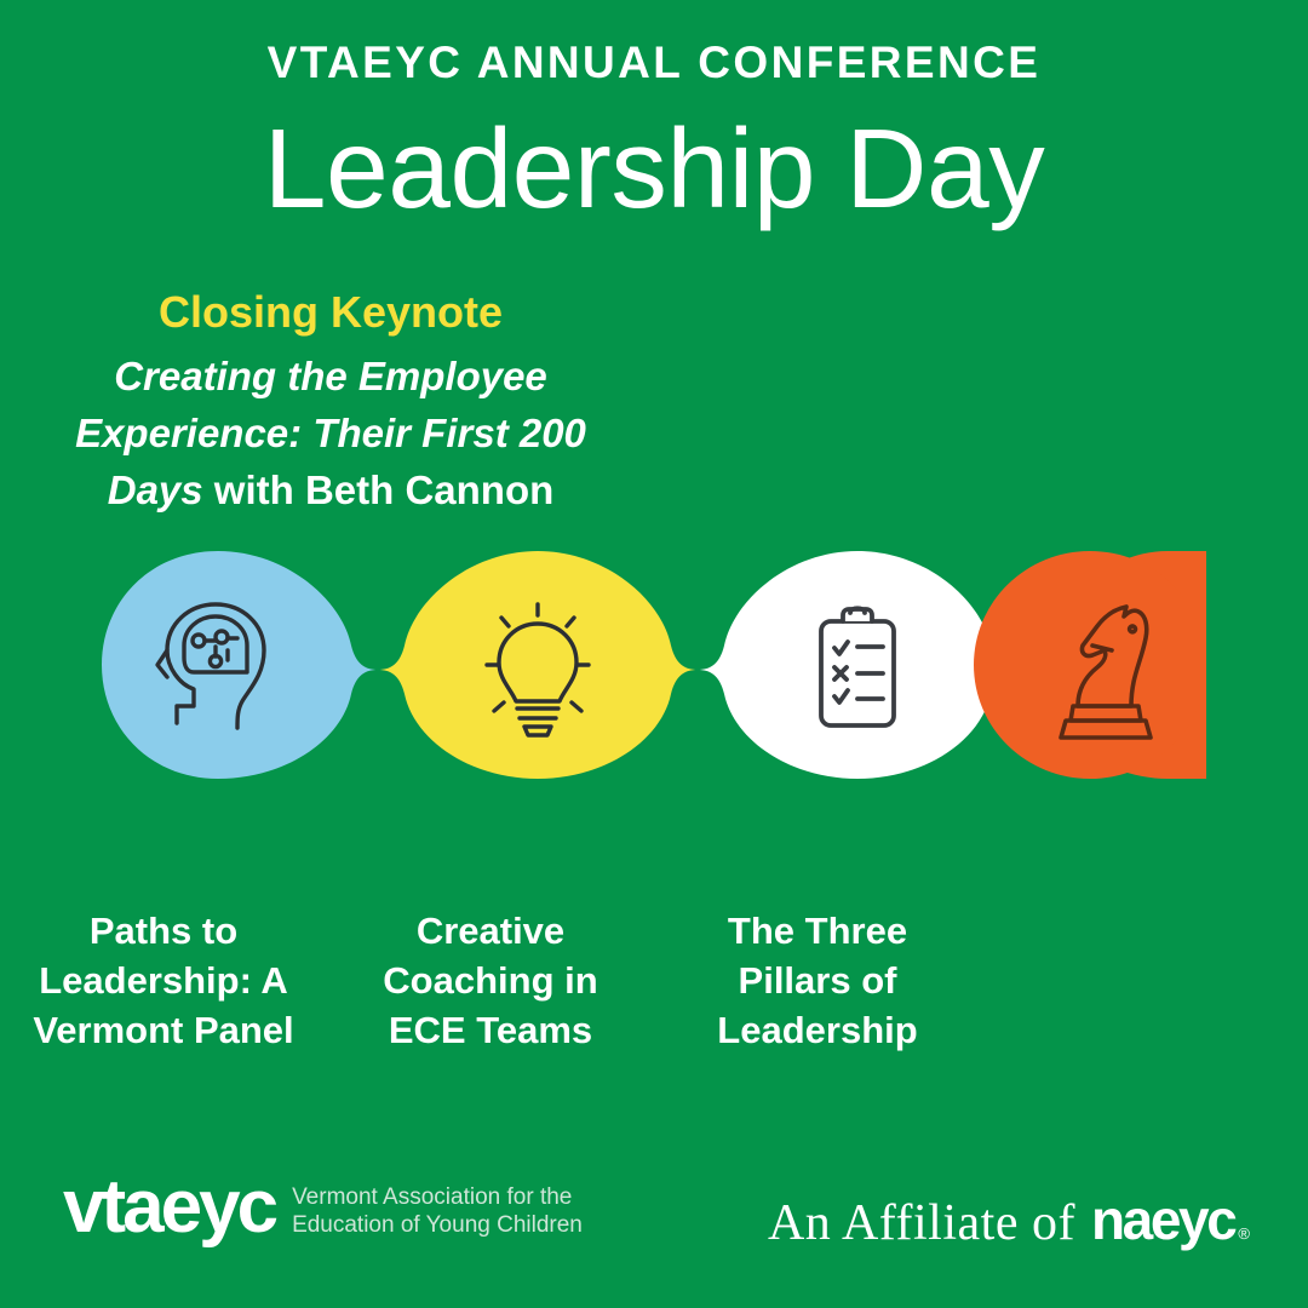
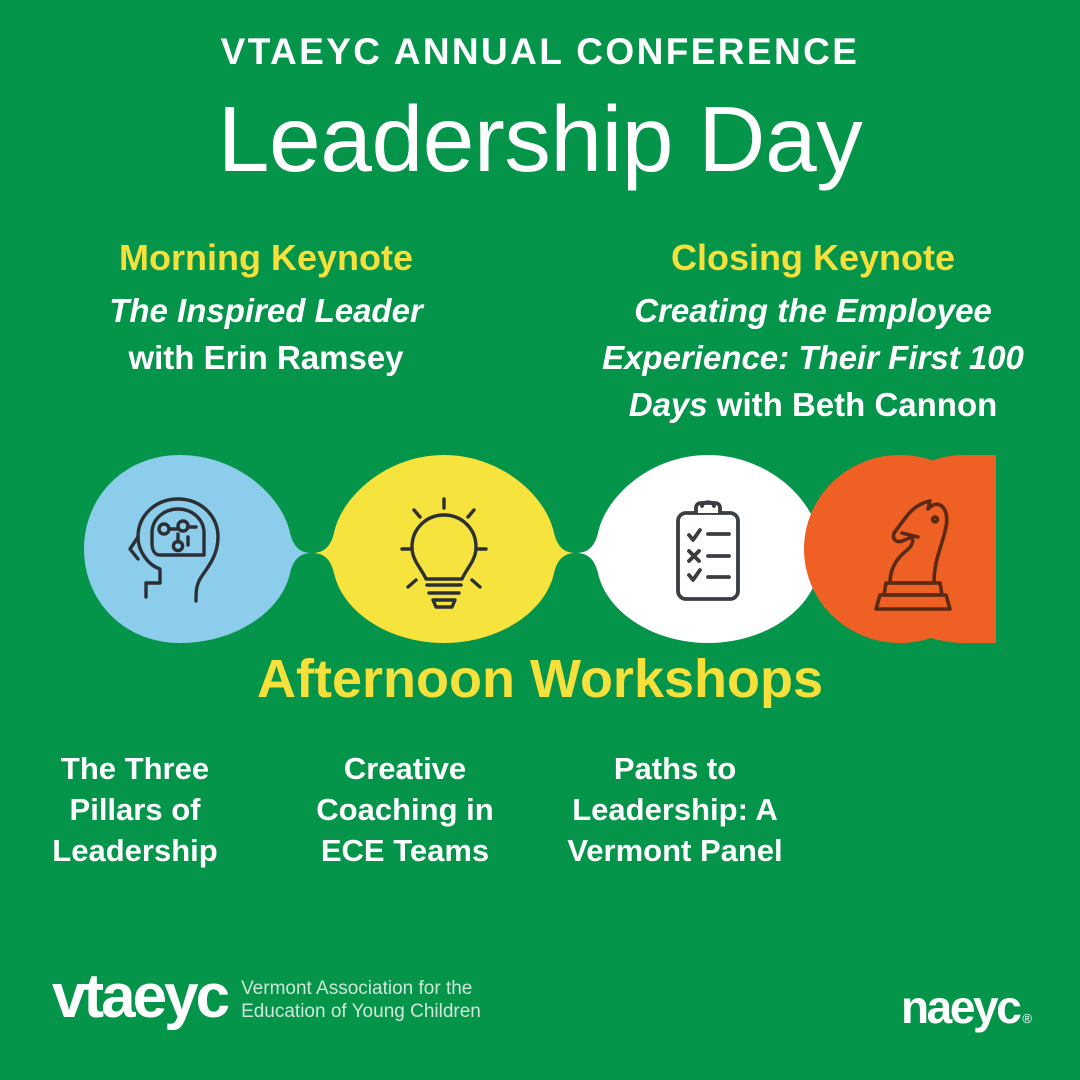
  VTAEYC ANNUAL CONFERENCE
  Leadership Day
+ Morning Keynote
+ The Inspired Leader
+ with Erin Ramsey
  Closing Keynote
- Creating the Employee Experience: Their First 200 Days with Beth Cannon
+ Creating the Employee Experience: Their First 100 Days with Beth Cannon
+ Afternoon Workshops
- Paths to Leadership: A Vermont Panel
+ The Three Pillars of Leadership
  Creative Coaching in ECE Teams
- The Three Pillars of Leadership
+ Paths to Leadership: A Vermont Panel
  vtaeyc
  Vermont Association for the
  Education of Young Children
- An Affiliate of
  naeyc
  ®
